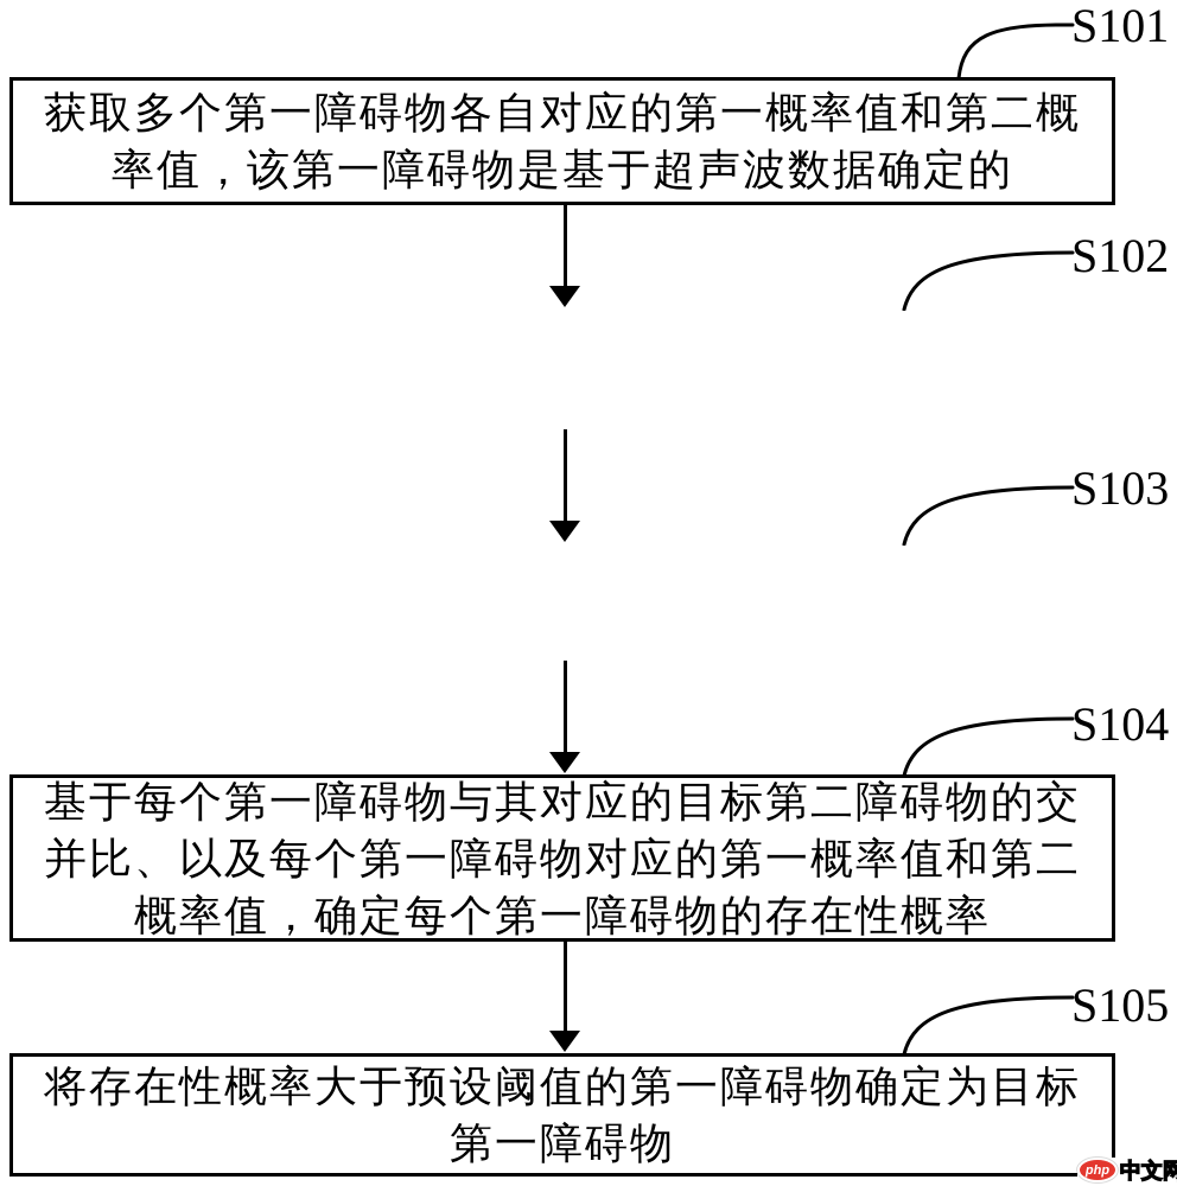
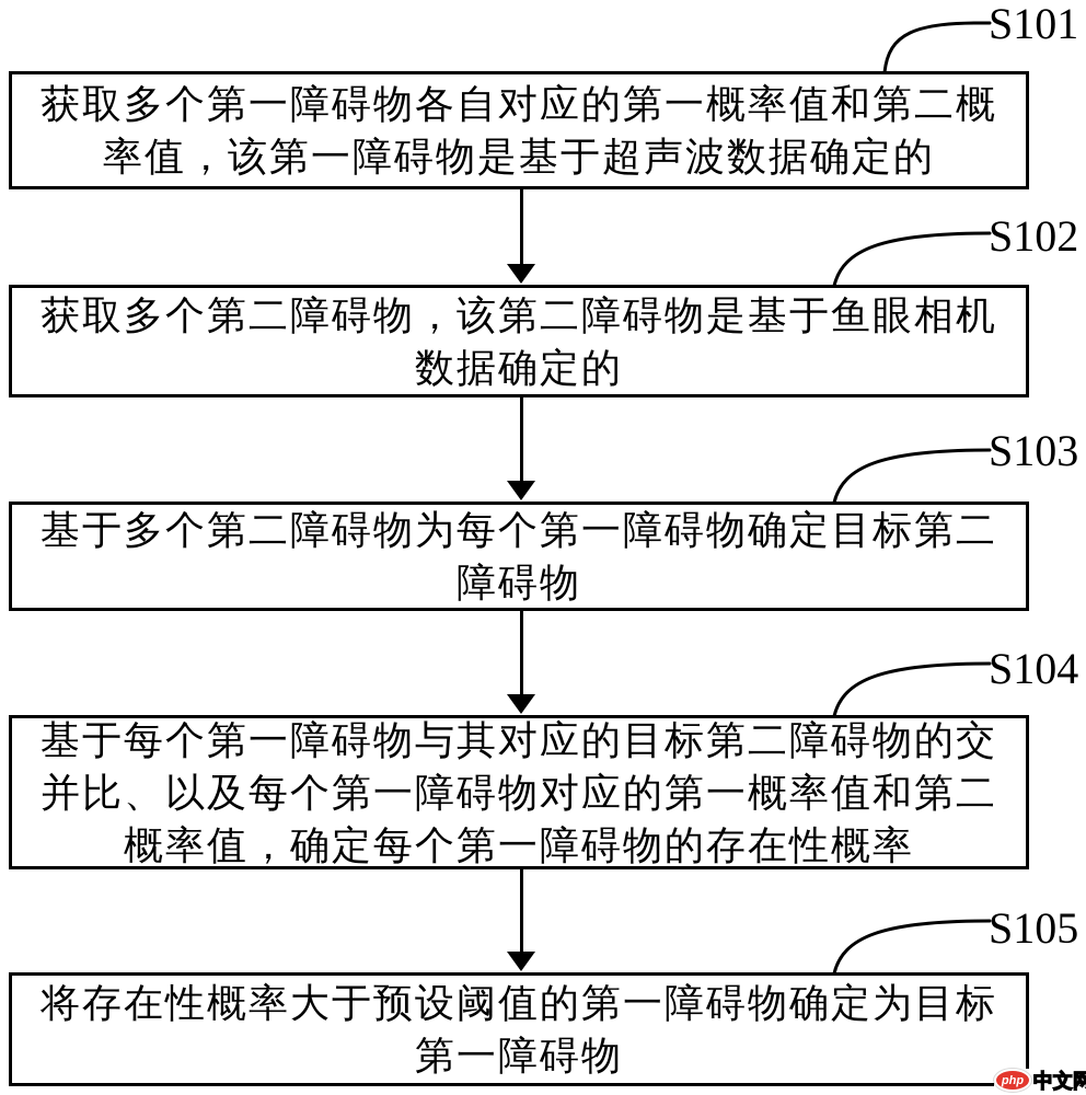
  S101
  S102
  S103
  S104
  S105
  获取多个第一障碍物各自对应的第一概率值和第二概
  率值，该第一障碍物是基于超声波数据确定的
+ 获取多个第二障碍物，该第二障碍物是基于鱼眼相机
+ 数据确定的
+ 基于多个第二障碍物为每个第一障碍物确定目标第二
+ 障碍物
  基于每个第一障碍物与其对应的目标第二障碍物的交
  并比、以及每个第一障碍物对应的第一概率值和第二
  概率值，确定每个第一障碍物的存在性概率
  将存在性概率大于预设阈值的第一障碍物确定为目标
  第一障碍物
  php
  中文网
